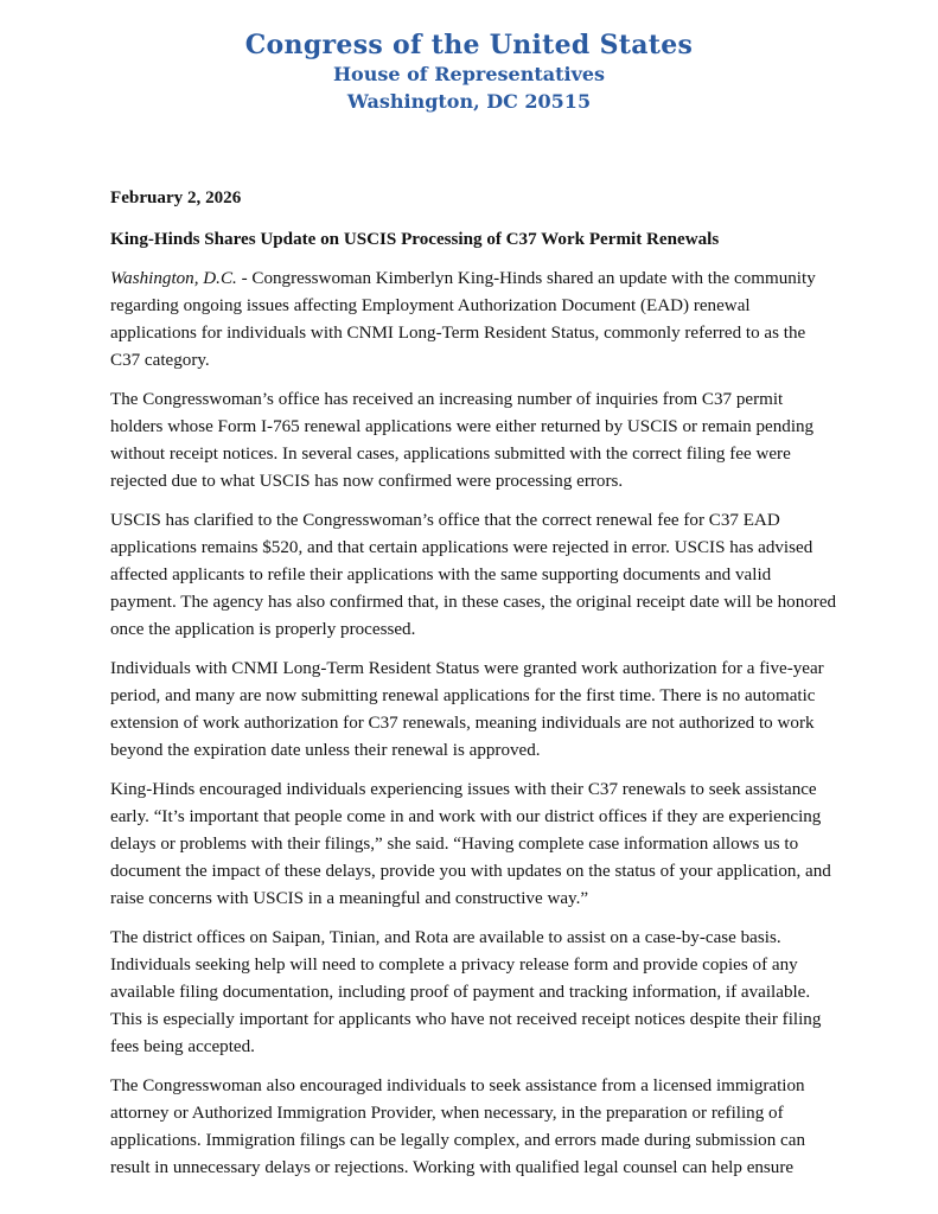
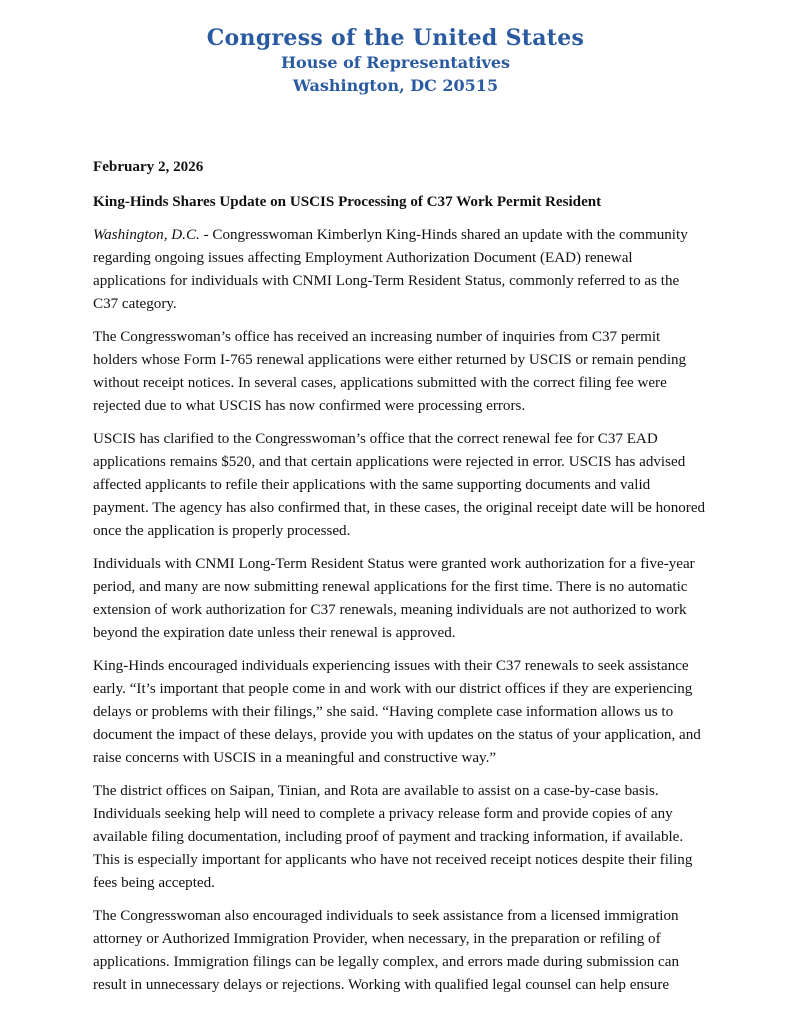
  Congress of the United States
  House of Representatives
  Washington, DC 20515
  February 2, 2026
- King-Hinds Shares Update on USCIS Processing of C37 Work Permit Renewals
+ King-Hinds Shares Update on USCIS Processing of C37 Work Permit Resident
  Washington, D.C. - Congresswoman Kimberlyn King-Hinds shared an update with the community regarding ongoing issues affecting Employment Authorization Document (EAD) renewal applications for individuals with CNMI Long-Term Resident Status, commonly referred to as the C37 category.
  The Congresswoman’s office has received an increasing number of inquiries from C37 permit holders whose Form I-765 renewal applications were either returned by USCIS or remain pending without receipt notices. In several cases, applications submitted with the correct filing fee were rejected due to what USCIS has now confirmed were processing errors.
  USCIS has clarified to the Congresswoman’s office that the correct renewal fee for C37 EAD applications remains $520, and that certain applications were rejected in error. USCIS has advised affected applicants to refile their applications with the same supporting documents and valid payment. The agency has also confirmed that, in these cases, the original receipt date will be honored once the application is properly processed.
  Individuals with CNMI Long-Term Resident Status were granted work authorization for a five-year period, and many are now submitting renewal applications for the first time. There is no automatic extension of work authorization for C37 renewals, meaning individuals are not authorized to work beyond the expiration date unless their renewal is approved.
  King-Hinds encouraged individuals experiencing issues with their C37 renewals to seek assistance early. “It’s important that people come in and work with our district offices if they are experiencing delays or problems with their filings,” she said. “Having complete case information allows us to document the impact of these delays, provide you with updates on the status of your application, and raise concerns with USCIS in a meaningful and constructive way.”
  The district offices on Saipan, Tinian, and Rota are available to assist on a case-by-case basis. Individuals seeking help will need to complete a privacy release form and provide copies of any available filing documentation, including proof of payment and tracking information, if available. This is especially important for applicants who have not received receipt notices despite their filing fees being accepted.
  The Congresswoman also encouraged individuals to seek assistance from a licensed immigration attorney or Authorized Immigration Provider, when necessary, in the preparation or refiling of applications. Immigration filings can be legally complex, and errors made during submission can result in unnecessary delays or rejections. Working with qualified legal counsel can help ensure
